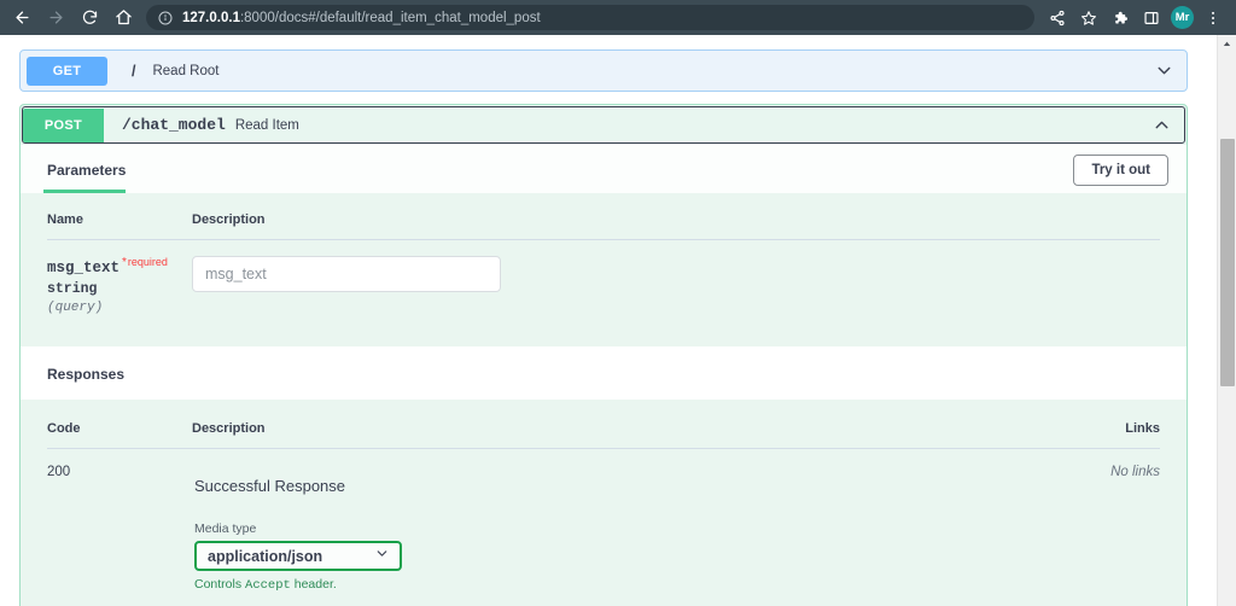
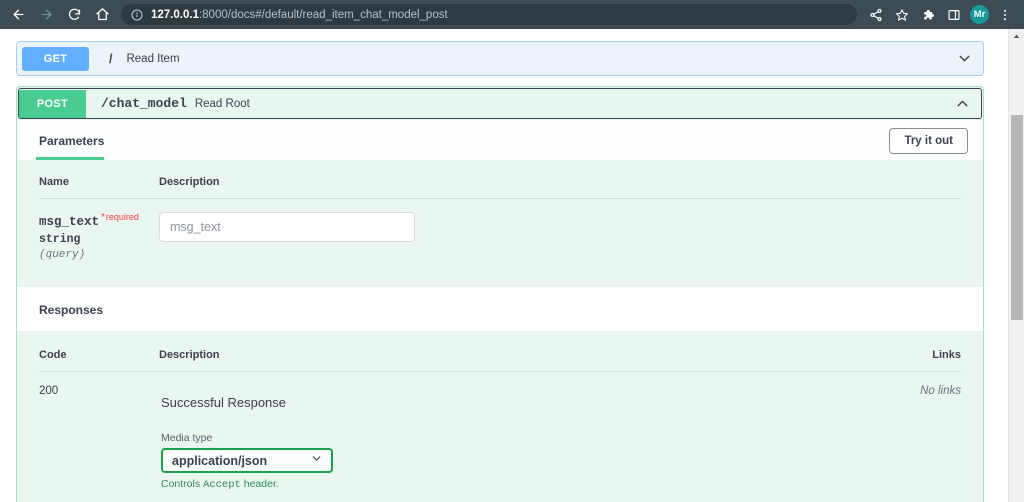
  127.0.0.1:8000/docs#/default/read_item_chat_model_post
  Mr
  GET
  /
- Read Root
+ Read Item
  POST
  /chat_model
- Read Item
+ Read Root
  Parameters
  Try it out
  Name	Description
  msg_text *required string (query)	msg_text
  Responses
  Code	Description	Links
  200	Successful Response Media type application/json Controls Accept header.	No links
